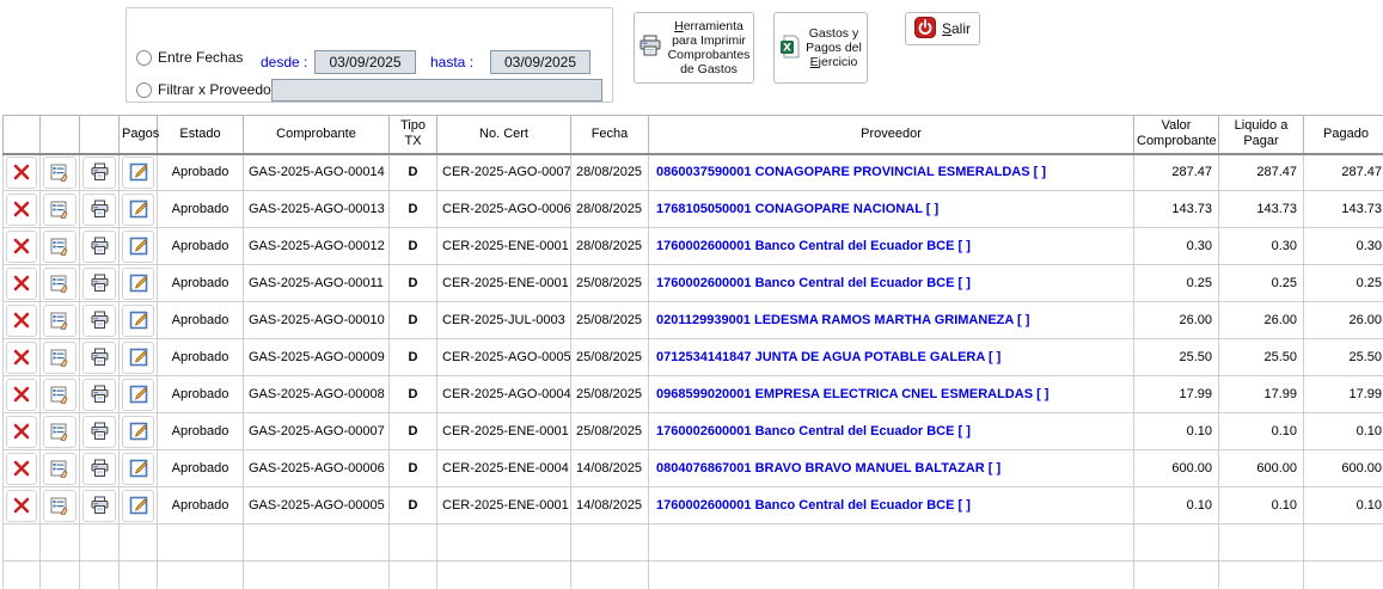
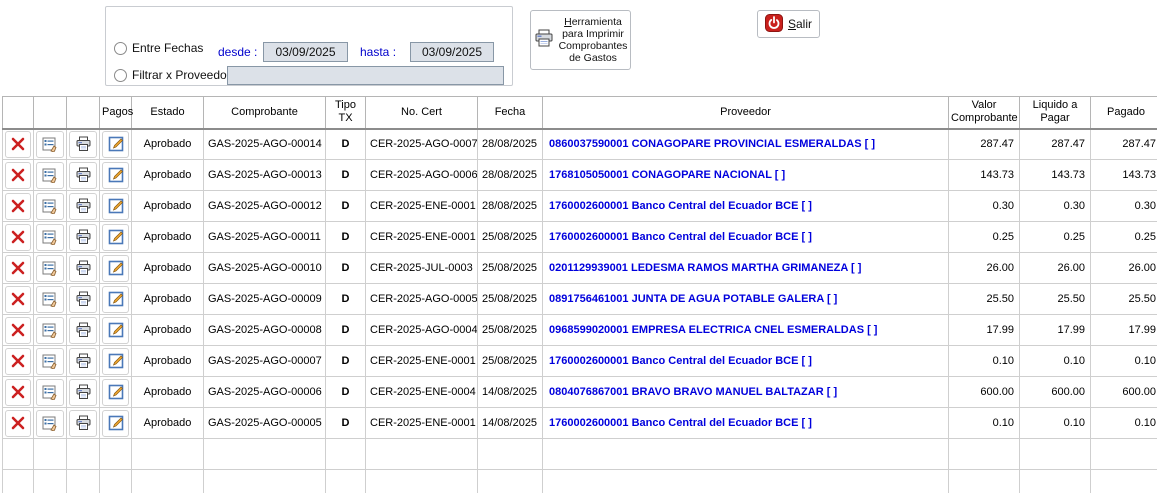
  Entre Fechas
  Filtrar x Proveedo
  desde :
  03/09/2025
  hasta :
  03/09/2025
  Herramienta
  para Imprimir
  Comprobantes
  de Gastos
- X
- Gastos y
- Pagos del
- Ejercicio
  Salir
  			Pagos	Estado	Comprobante	Tipo TX	No. Cert	Fecha	Proveedor	Valor Comprobante	Liquido a Pagar	Pagado
  				Aprobado	GAS-2025-AGO-00014	D	CER-2025-AGO-0007	28/08/2025	0860037590001 CONAGOPARE PROVINCIAL ESMERALDAS [ ]	287.47	287.47	287.47
  				Aprobado	GAS-2025-AGO-00013	D	CER-2025-AGO-0006	28/08/2025	1768105050001 CONAGOPARE NACIONAL [ ]	143.73	143.73	143.73
  				Aprobado	GAS-2025-AGO-00012	D	CER-2025-ENE-0001	28/08/2025	1760002600001 Banco Central del Ecuador BCE [ ]	0.30	0.30	0.30
  				Aprobado	GAS-2025-AGO-00011	D	CER-2025-ENE-0001	25/08/2025	1760002600001 Banco Central del Ecuador BCE [ ]	0.25	0.25	0.25
  				Aprobado	GAS-2025-AGO-00010	D	CER-2025-JUL-0003	25/08/2025	0201129939001 LEDESMA RAMOS MARTHA GRIMANEZA [ ]	26.00	26.00	26.00
- 				Aprobado	GAS-2025-AGO-00009	D	CER-2025-AGO-0005	25/08/2025	0712534141847 JUNTA DE AGUA POTABLE GALERA [ ]	25.50	25.50	25.50
+ 				Aprobado	GAS-2025-AGO-00009	D	CER-2025-AGO-0005	25/08/2025	0891756461001 JUNTA DE AGUA POTABLE GALERA [ ]	25.50	25.50	25.50
  				Aprobado	GAS-2025-AGO-00008	D	CER-2025-AGO-0004	25/08/2025	0968599020001 EMPRESA ELECTRICA CNEL ESMERALDAS [ ]	17.99	17.99	17.99
  				Aprobado	GAS-2025-AGO-00007	D	CER-2025-ENE-0001	25/08/2025	1760002600001 Banco Central del Ecuador BCE [ ]	0.10	0.10	0.10
  				Aprobado	GAS-2025-AGO-00006	D	CER-2025-ENE-0004	14/08/2025	0804076867001 BRAVO BRAVO MANUEL BALTAZAR [ ]	600.00	600.00	600.00
  				Aprobado	GAS-2025-AGO-00005	D	CER-2025-ENE-0001	14/08/2025	1760002600001 Banco Central del Ecuador BCE [ ]	0.10	0.10	0.10
